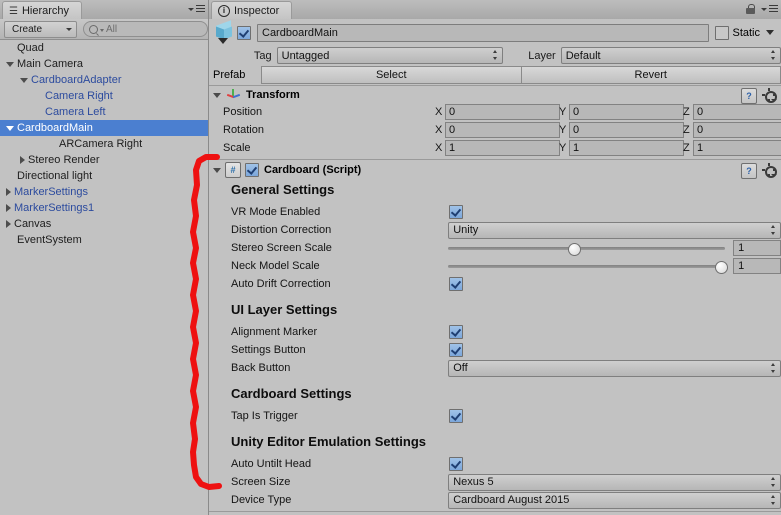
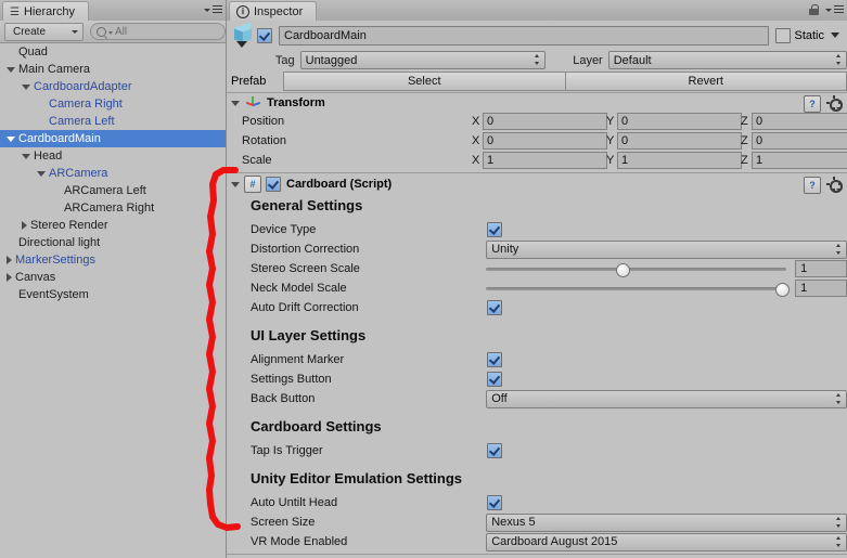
  ☰
  Hierarchy
  Create
  All
  Quad
  Main Camera
  CardboardAdapter
  Camera Right
  Camera Left
  CardboardMain
+ Head
+ ARCamera
+ ARCamera Left
  ARCamera Right
  Stereo Render
  Directional light
  MarkerSettings
- MarkerSettings1
  Canvas
  EventSystem
  i
  Inspector
  CardboardMain
  Static
  Tag
  Untagged
  Layer
  Default
  Prefab
  Select
  Revert
  Transform
  ?
  Position
  X
  0
  Y
  0
  Z
  0
  Rotation
  X
  0
  Y
  0
  Z
  0
  Scale
  X
  1
  Y
  1
  Z
  1
  #
  Cardboard (Script)
  ?
  General Settings
- VR Mode Enabled
+ Device Type
  Distortion Correction
  Unity
  Stereo Screen Scale
  1
  Neck Model Scale
  1
  Auto Drift Correction
  UI Layer Settings
  Alignment Marker
  Settings Button
  Back Button
  Off
  Cardboard Settings
  Tap Is Trigger
  Unity Editor Emulation Settings
  Auto Untilt Head
  Screen Size
  Nexus 5
- Device Type
+ VR Mode Enabled
  Cardboard August 2015
